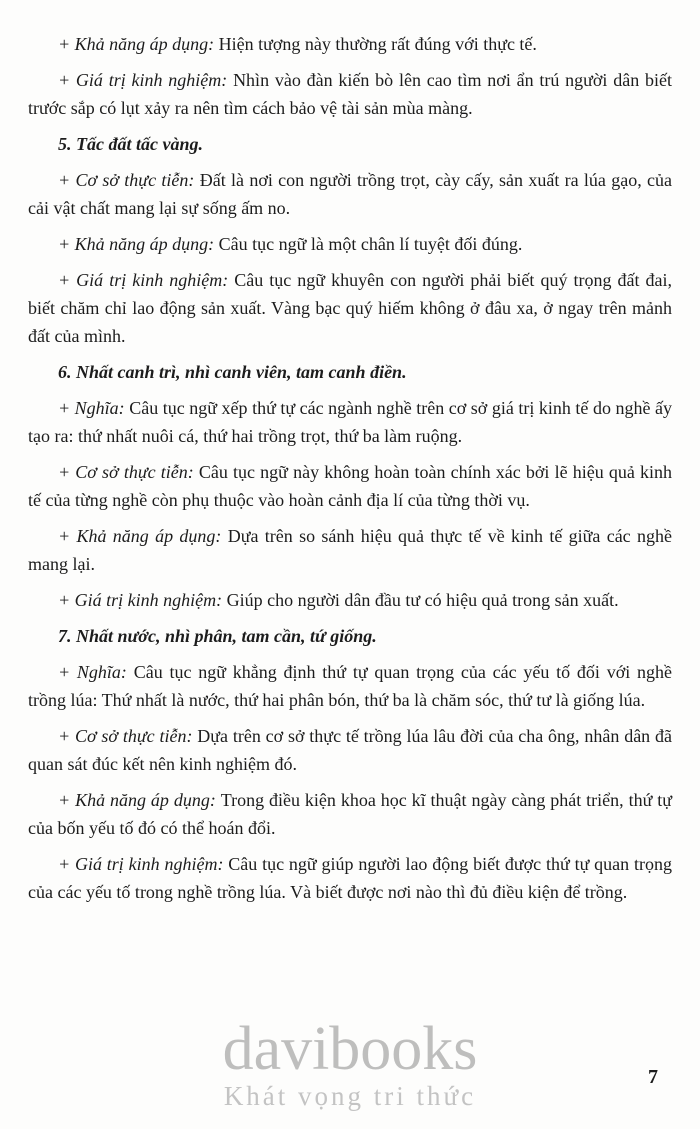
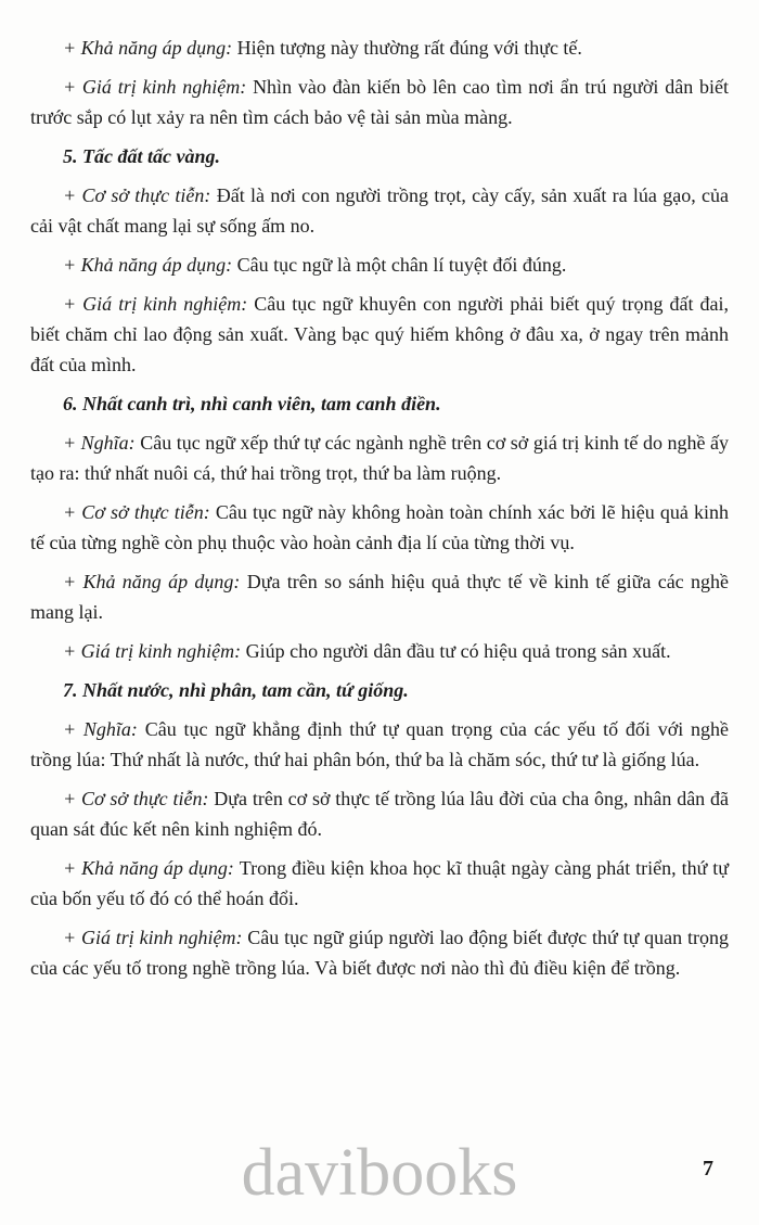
  + Khả năng áp dụng: Hiện tượng này thường rất đúng với thực tế.
  + Giá trị kinh nghiệm: Nhìn vào đàn kiến bò lên cao tìm nơi ẩn trú người dân biết trước sắp có lụt xảy ra nên tìm cách bảo vệ tài sản mùa màng.
  5. Tấc đất tấc vàng.
  + Cơ sở thực tiễn: Đất là nơi con người trồng trọt, cày cấy, sản xuất ra lúa gạo, của cải vật chất mang lại sự sống ấm no.
  + Khả năng áp dụng: Câu tục ngữ là một chân lí tuyệt đối đúng.
  + Giá trị kinh nghiệm: Câu tục ngữ khuyên con người phải biết quý trọng đất đai, biết chăm chỉ lao động sản xuất. Vàng bạc quý hiếm không ở đâu xa, ở ngay trên mảnh đất của mình.
  6. Nhất canh trì, nhì canh viên, tam canh điền.
  + Nghĩa: Câu tục ngữ xếp thứ tự các ngành nghề trên cơ sở giá trị kinh tế do nghề ấy tạo ra: thứ nhất nuôi cá, thứ hai trồng trọt, thứ ba làm ruộng.
  + Cơ sở thực tiễn: Câu tục ngữ này không hoàn toàn chính xác bởi lẽ hiệu quả kinh tế của từng nghề còn phụ thuộc vào hoàn cảnh địa lí của từng thời vụ.
  + Khả năng áp dụng: Dựa trên so sánh hiệu quả thực tế về kinh tế giữa các nghề mang lại.
  + Giá trị kinh nghiệm: Giúp cho người dân đầu tư có hiệu quả trong sản xuất.
  7. Nhất nước, nhì phân, tam cần, tứ giống.
  + Nghĩa: Câu tục ngữ khẳng định thứ tự quan trọng của các yếu tố đối với nghề trồng lúa: Thứ nhất là nước, thứ hai phân bón, thứ ba là chăm sóc, thứ tư là giống lúa.
  + Cơ sở thực tiễn: Dựa trên cơ sở thực tế trồng lúa lâu đời của cha ông, nhân dân đã quan sát đúc kết nên kinh nghiệm đó.
  + Khả năng áp dụng: Trong điều kiện khoa học kĩ thuật ngày càng phát triển, thứ tự của bốn yếu tố đó có thể hoán đổi.
  + Giá trị kinh nghiệm: Câu tục ngữ giúp người lao động biết được thứ tự quan trọng của các yếu tố trong nghề trồng lúa. Và biết được nơi nào thì đủ điều kiện để trồng.
  davibooks
- Khát vọng tri thức
  7
